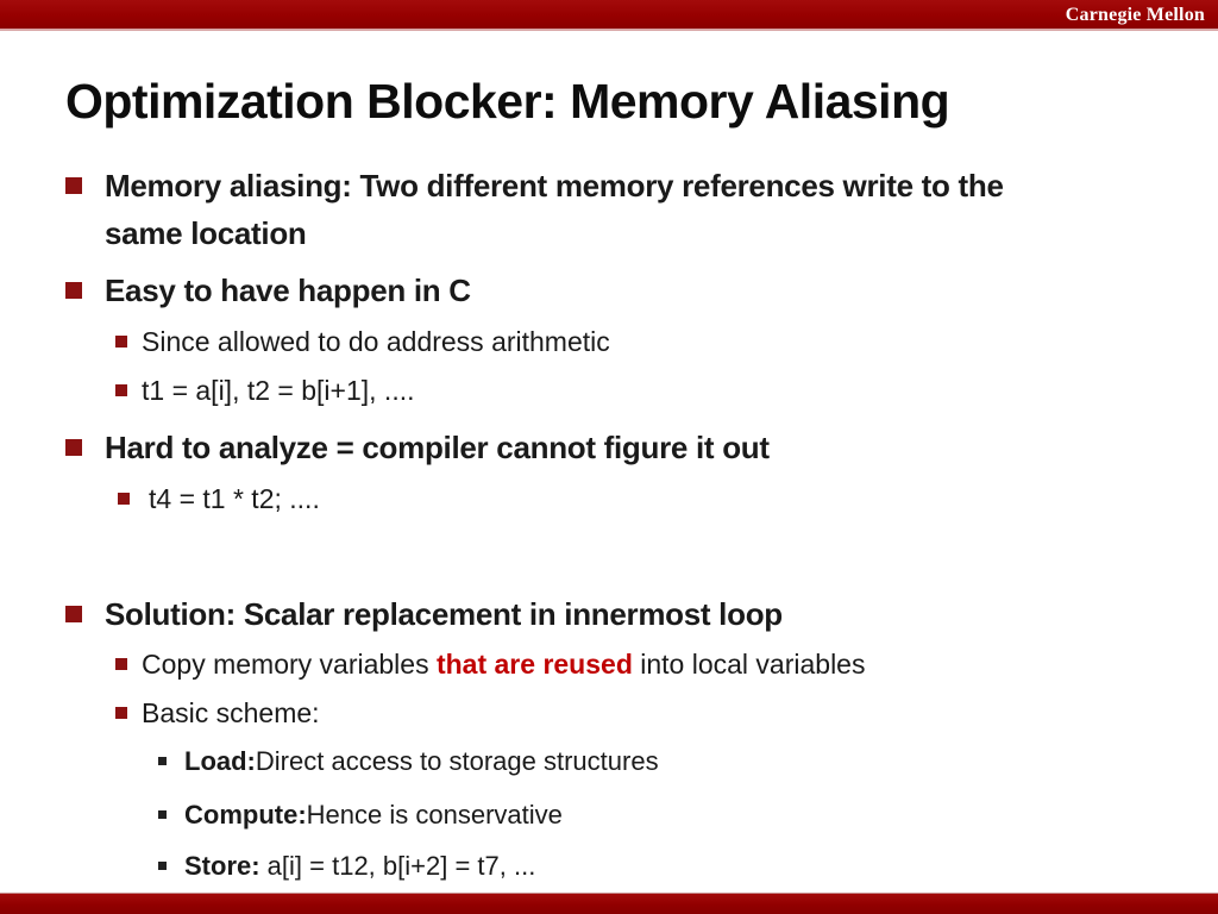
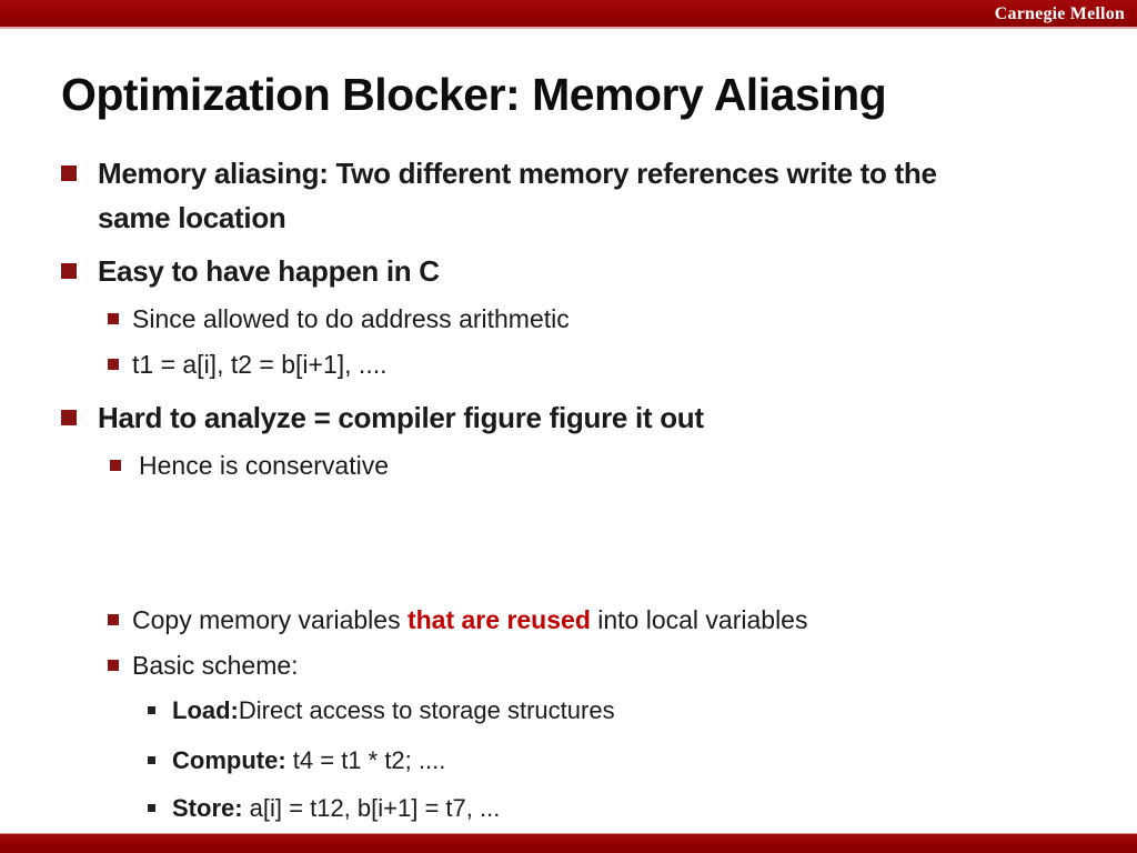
  Carnegie Mellon
  Optimization Blocker: Memory Aliasing
  Memory aliasing: Two different memory references write to the same location
  Easy to have happen in C
  Since allowed to do address arithmetic
  t1 = a[i], t2 = b[i+1], ....
- Hard to analyze = compiler cannot figure it out
+ Hard to analyze = compiler figure figure it out
- t4 = t1 * t2; ....
+ Hence is conservative
- Solution: Scalar replacement in innermost loop
  Copy memory variables that are reused into local variables
  Basic scheme:
  Load:Direct access to storage structures
- Compute:Hence is conservative
+ Compute: t4 = t1 * t2; ....
- Store: a[i] = t12, b[i+2] = t7, ...
+ Store: a[i] = t12, b[i+1] = t7, ...
